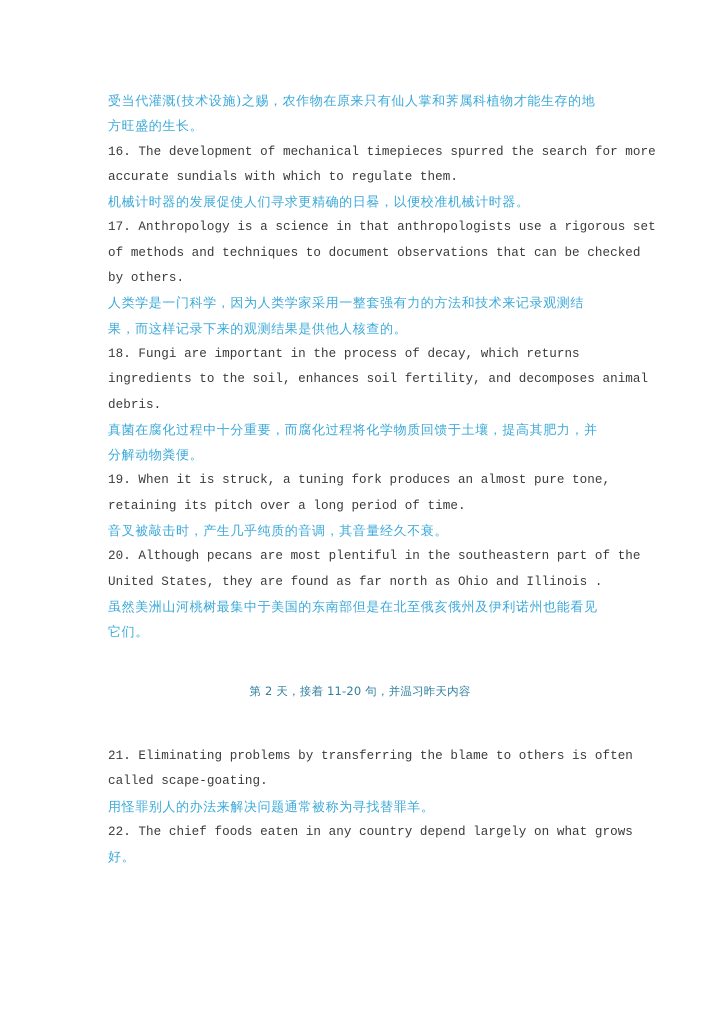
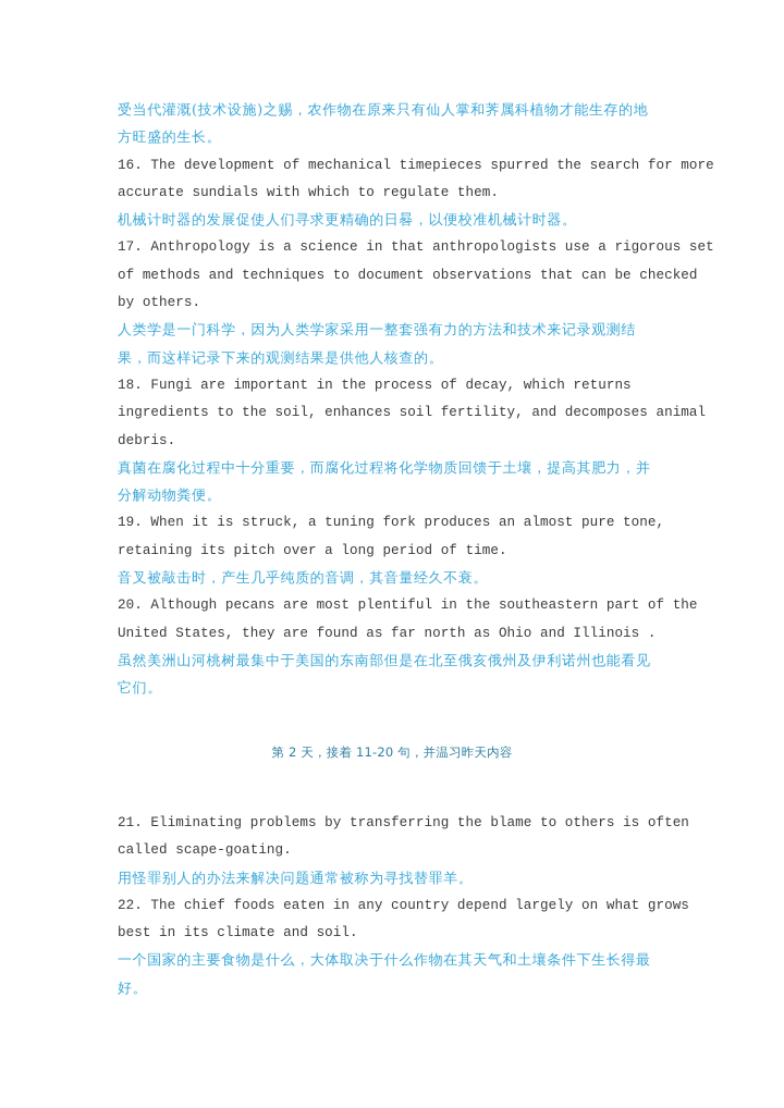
  受当代灌溉(技术设施)之赐，农作物在原来只有仙人掌和荠属科植物才能生存的地
  方旺盛的生长。
  16. The development of mechanical timepieces spurred the search for more
  accurate sundials with which to regulate them.
  机械计时器的发展促使人们寻求更精确的日晷，以便校准机械计时器。
  17. Anthropology is a science in that anthropologists use a rigorous set
  of methods and techniques to document observations that can be checked
  by others.
  人类学是一门科学，因为人类学家采用一整套强有力的方法和技术来记录观测结
  果，而这样记录下来的观测结果是供他人核查的。
  18. Fungi are important in the process of decay, which returns
  ingredients to the soil, enhances soil fertility, and decomposes animal
  debris.
  真菌在腐化过程中十分重要，而腐化过程将化学物质回馈于土壤，提高其肥力，并
  分解动物粪便。
  19. When it is struck, a tuning fork produces an almost pure tone,
  retaining its pitch over a long period of time.
  音叉被敲击时，产生几乎纯质的音调，其音量经久不衰。
  20. Although pecans are most plentiful in the southeastern part of the
  United States, they are found as far north as Ohio and Illinois .
  虽然美洲山河桃树最集中于美国的东南部但是在北至俄亥俄州及伊利诺州也能看见
  它们。
  第 2 天，接着 11-20 句，并温习昨天内容
  21. Eliminating problems by transferring the blame to others is often
  called scape-goating.
  用怪罪别人的办法来解决问题通常被称为寻找替罪羊。
  22. The chief foods eaten in any country depend largely on what grows
+ best in its climate and soil.
+ 一个国家的主要食物是什么，大体取决于什么作物在其天气和土壤条件下生长得最
  好。
